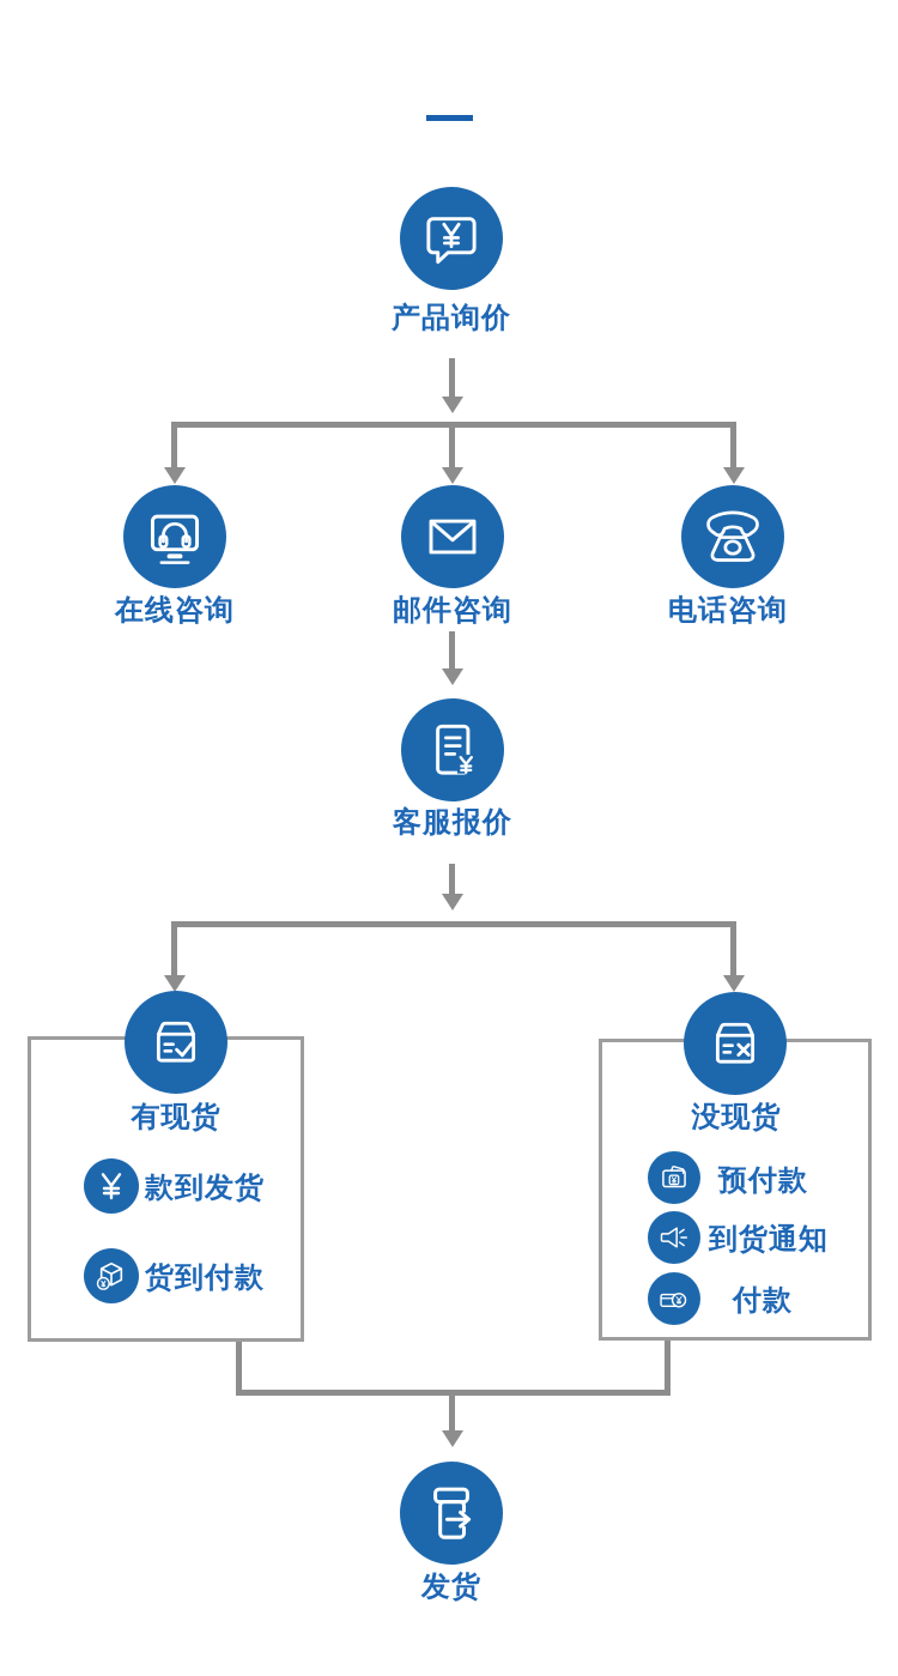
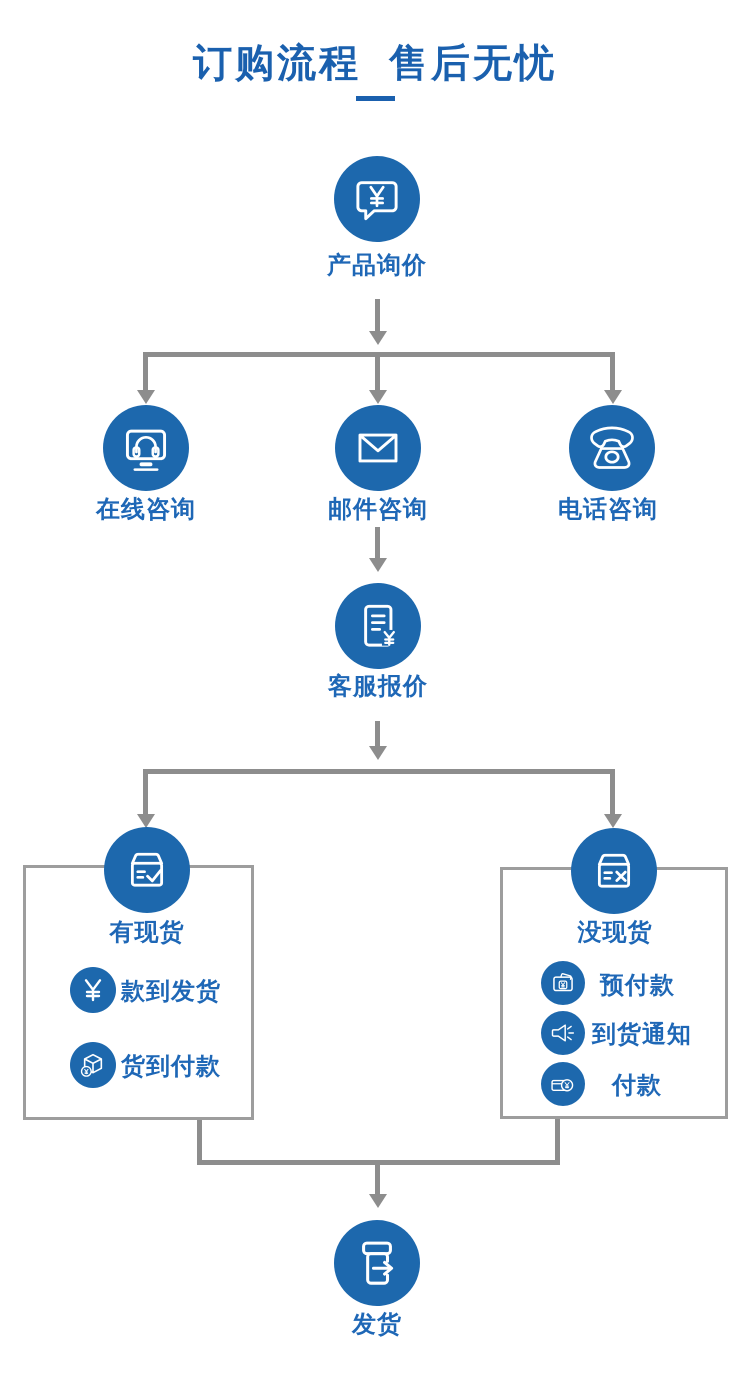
+ 订购流程 售后无忧
  产品询价
  在线咨询
  邮件咨询
  电话咨询
  客服报价
  有现货
  款到发货
  货到付款
  没现货
  预付款
  到货通知
  付款
  发货
